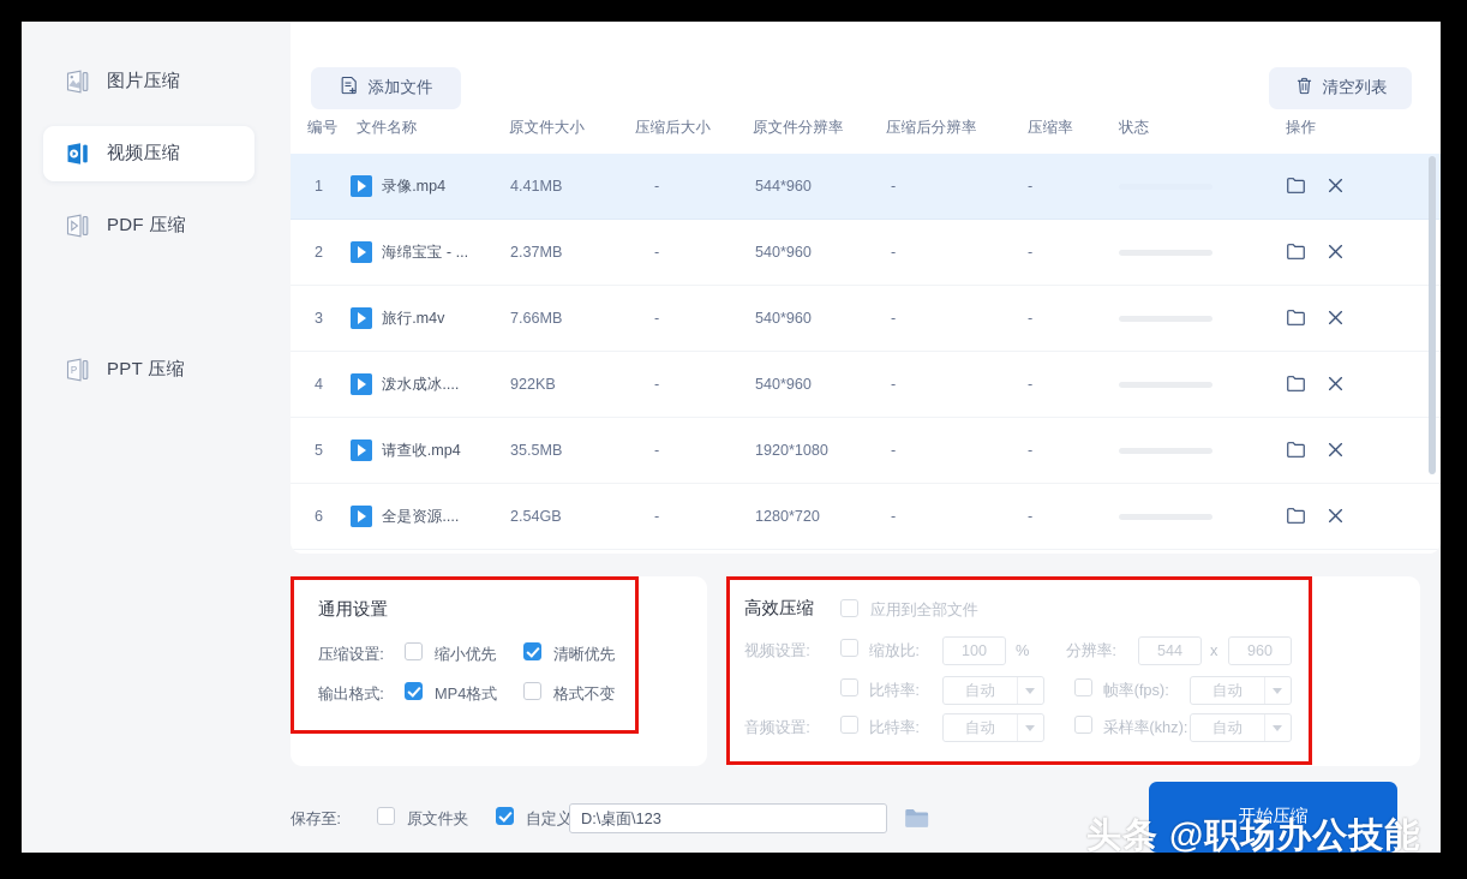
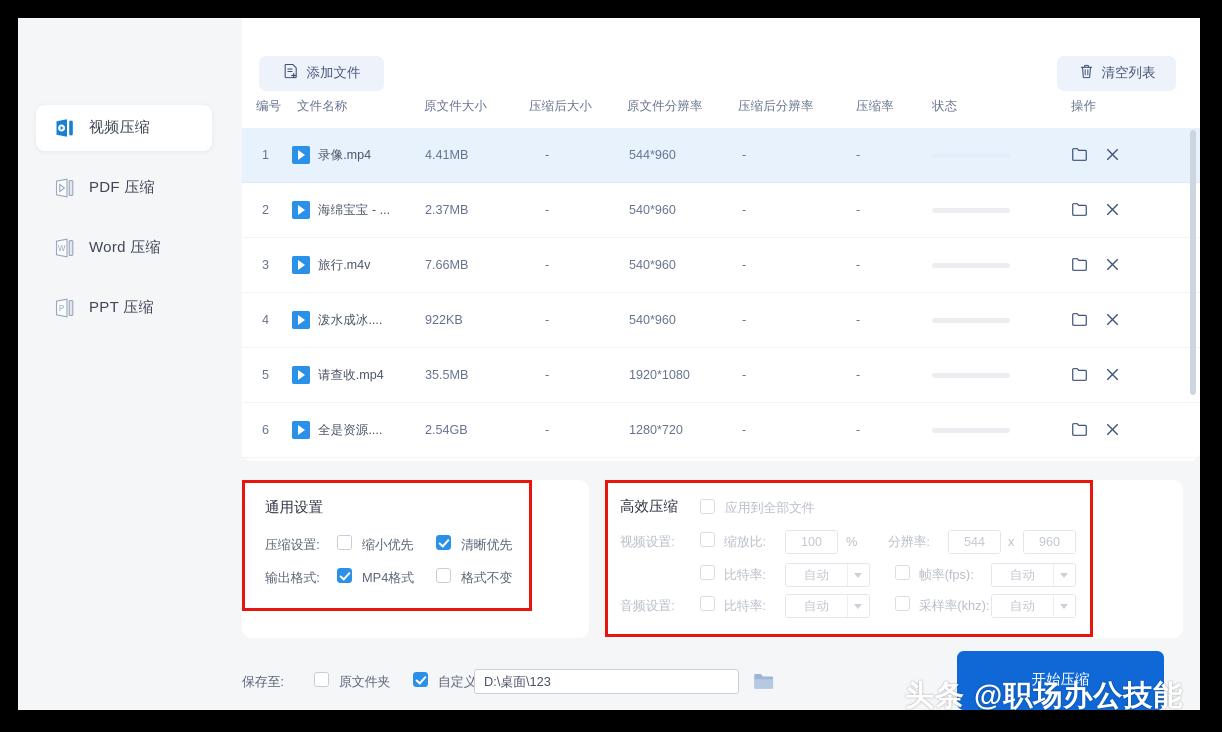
- 图片压缩
  视频压缩
  PDF 压缩
+ W
+ Word 压缩
  P
  PPT 压缩
  添加文件
  清空列表
  编号
  文件名称
  原文件大小
  压缩后大小
  原文件分辨率
  压缩后分辨率
  压缩率
  状态
  操作
  1
  录像.mp4
  4.41MB
  -
  544*960
  -
  -
  2
  海绵宝宝 - ...
  2.37MB
  -
  540*960
  -
  -
  3
  旅行.m4v
  7.66MB
  -
  540*960
  -
  -
  4
  泼水成冰....
  922KB
  -
  540*960
  -
  -
  5
  请查收.mp4
  35.5MB
  -
  1920*1080
  -
  -
  6
  全是资源....
  2.54GB
  -
  1280*720
  -
  -
  通用设置
  压缩设置:
  缩小优先
  清晰优先
  输出格式:
  MP4格式
  格式不变
  高效压缩
  应用到全部文件
  视频设置:
  缩放比:
  100
  %
  分辨率:
  544
  x
  960
  比特率:
  自动
  帧率(fps):
  自动
  音频设置:
  比特率:
  自动
  采样率(khz):
  自动
  保存至:
  原文件夹
  自定义
  D:\桌面\123
  开始压缩
  头条 @职场办公技能
